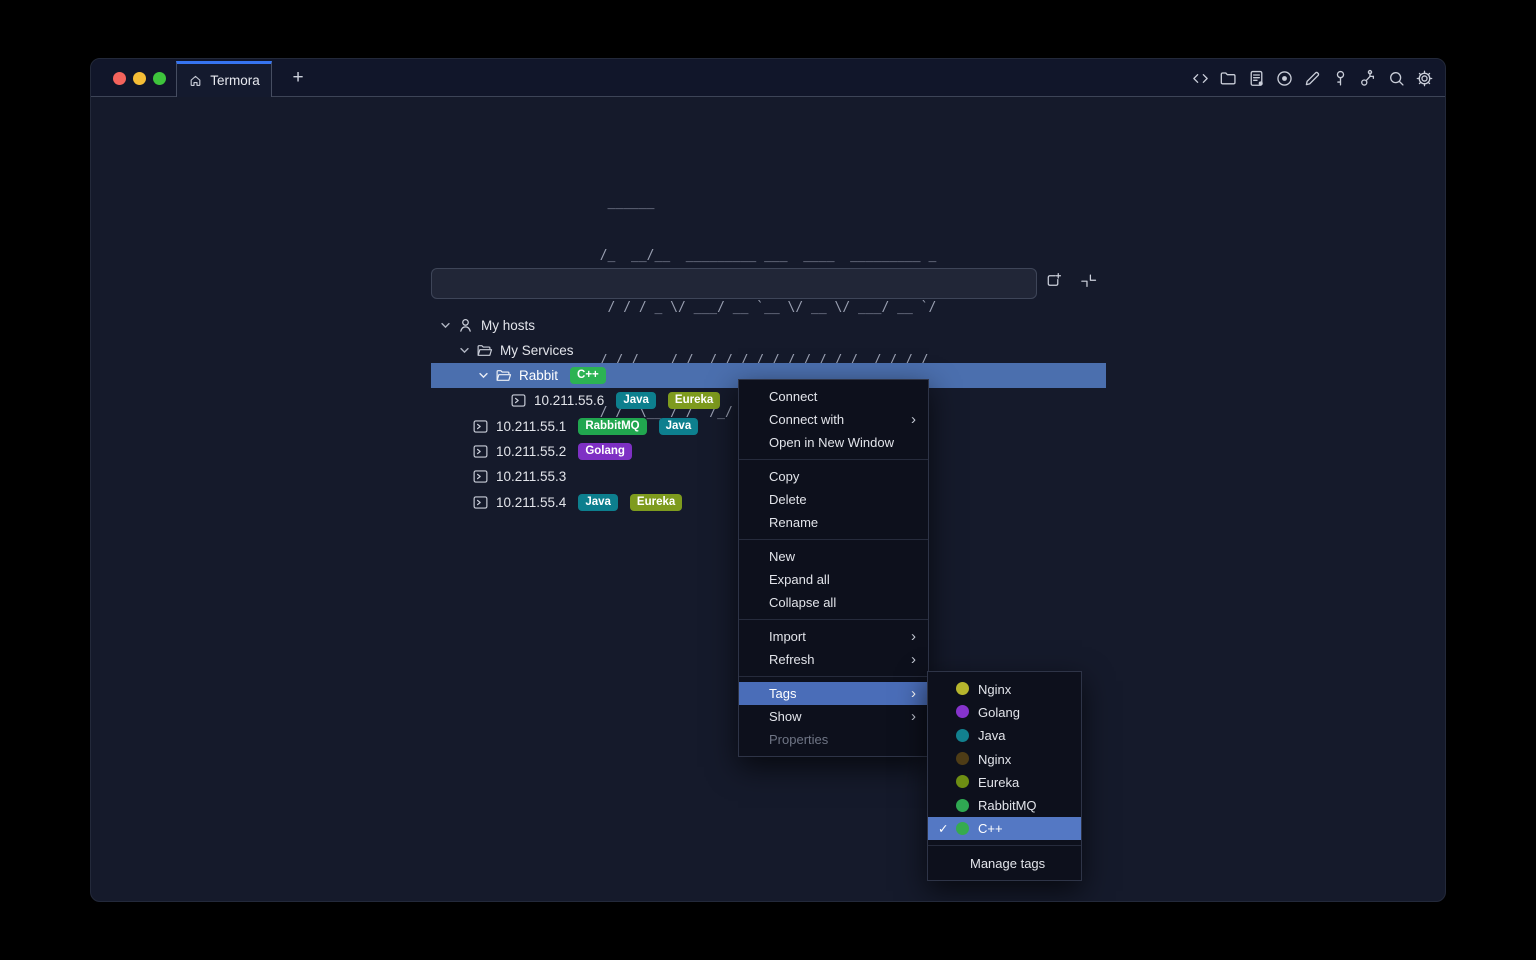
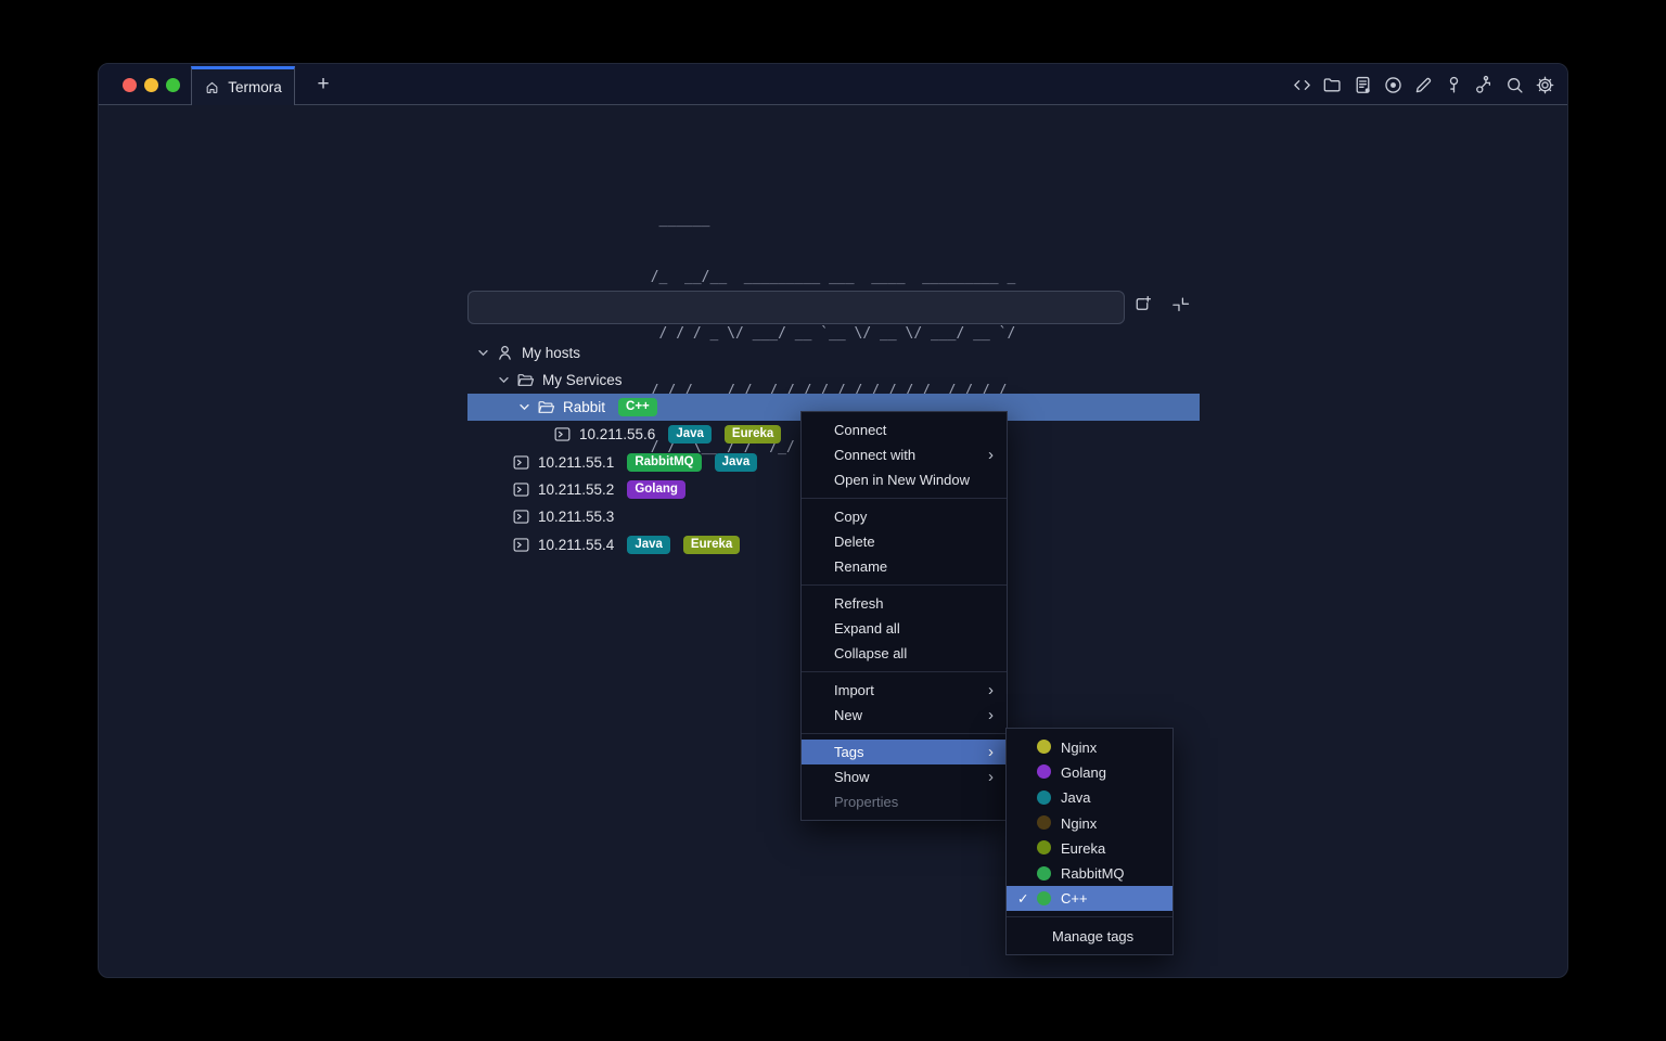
  Termora
  +
  ______
  /_ __/__ _________ ___ ____ _________ _
  / / / _ \/ ___/ __ `__ \/ __ \/ ___/ __ `/
  / / / __/ / / / / / / / /_/ / / / /_/ /
  My hosts
  My Services
  Rabbit
  C++
  10.211.55.6
  Java
  Eureka
  10.211.55.1
  RabbitMQ
  Java
  10.211.55.2
  Golang
  10.211.55.3
  10.211.55.4
  Java
  Eureka
  Connect
  Connect with
  ›
  Open in New Window
  Copy
  Delete
  Rename
- New
+ Refresh
  Expand all
  Collapse all
  Import
  ›
- Refresh
+ New
  ›
  Tags
  ›
  Show
  ›
  Properties
  Nginx
  Golang
  Java
  Nginx
  Eureka
  RabbitMQ
  ✓
  C++
  Manage tags
